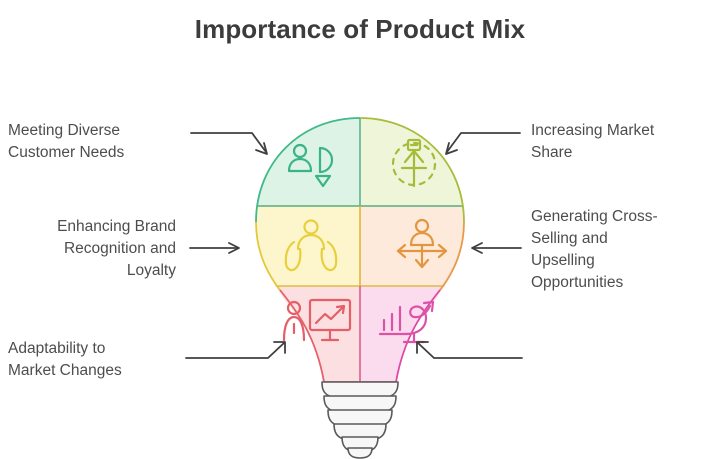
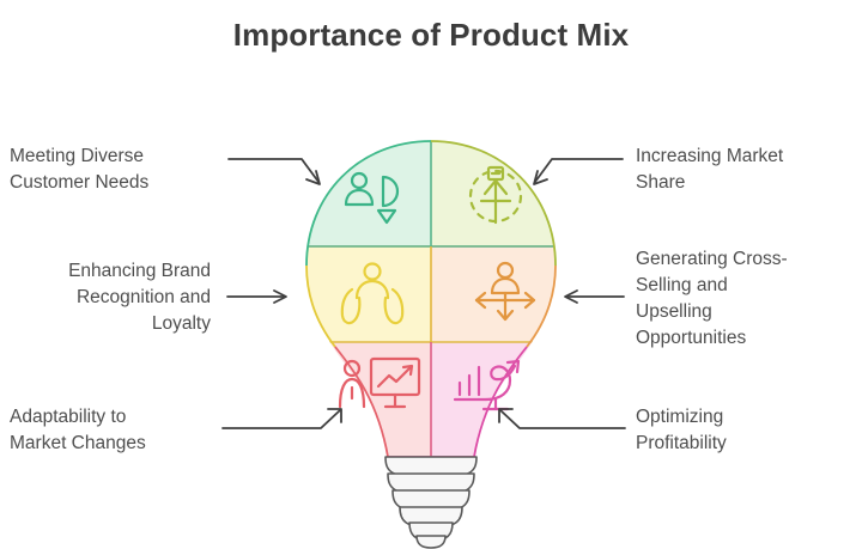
  Importance of Product Mix
  Meeting Diverse
  Customer Needs
  Enhancing Brand
  Recognition and
  Loyalty
  Adaptability to
  Market Changes
  Increasing Market
  Share
  Generating Cross-
  Selling and
  Upselling
  Opportunities
+ Optimizing
+ Profitability
